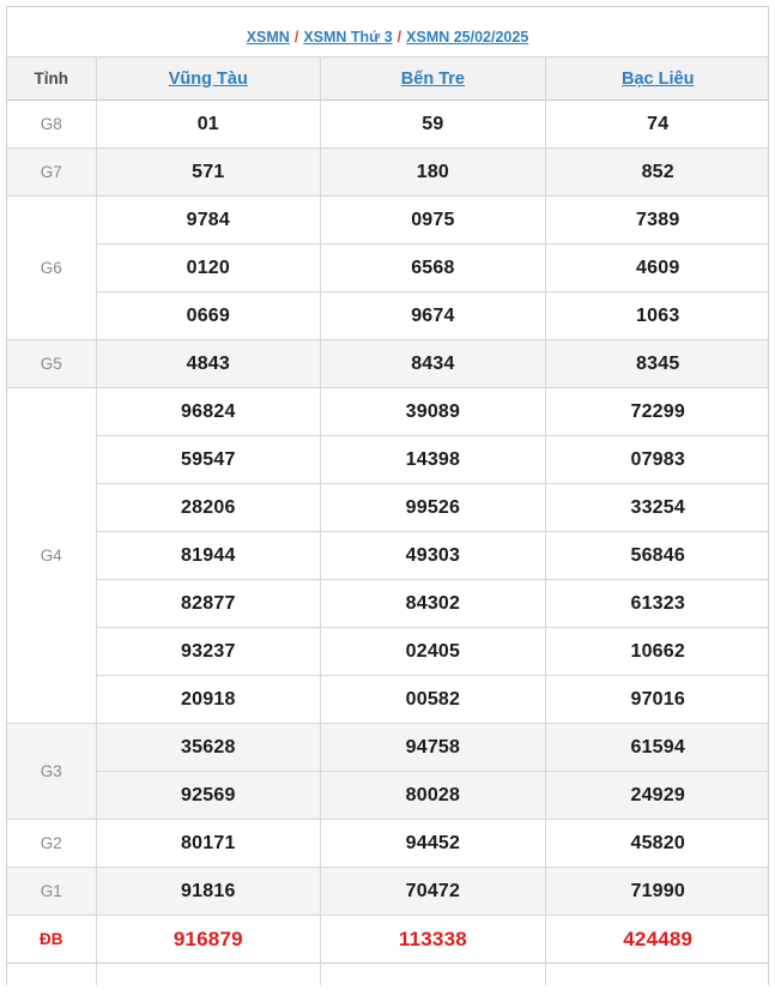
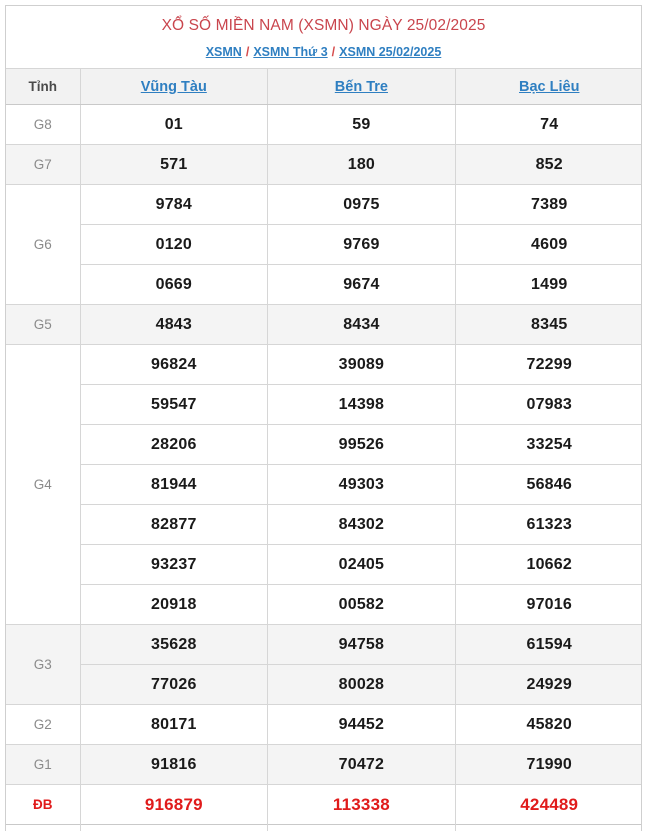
+ XỔ SỐ MIỀN NAM (XSMN) NGÀY 25/02/2025
  XSMN / XSMN Thứ 3 / XSMN 25/02/2025
  Tỉnh	Vũng Tàu	Bến Tre	Bạc Liêu
  G8	01	59	74
  G7	571	180	852
  G6	9784	0975	7389
- 0120	6568	4609
+ 0120	9769	4609
- 0669	9674	1063
+ 0669	9674	1499
  G5	4843	8434	8345
  G4	96824	39089	72299
  59547	14398	07983
  28206	99526	33254
  81944	49303	56846
  82877	84302	61323
  93237	02405	10662
  20918	00582	97016
  G3	35628	94758	61594
- 92569	80028	24929
+ 77026	80028	24929
  G2	80171	94452	45820
  G1	91816	70472	71990
  ĐB	916879	113338	424489
